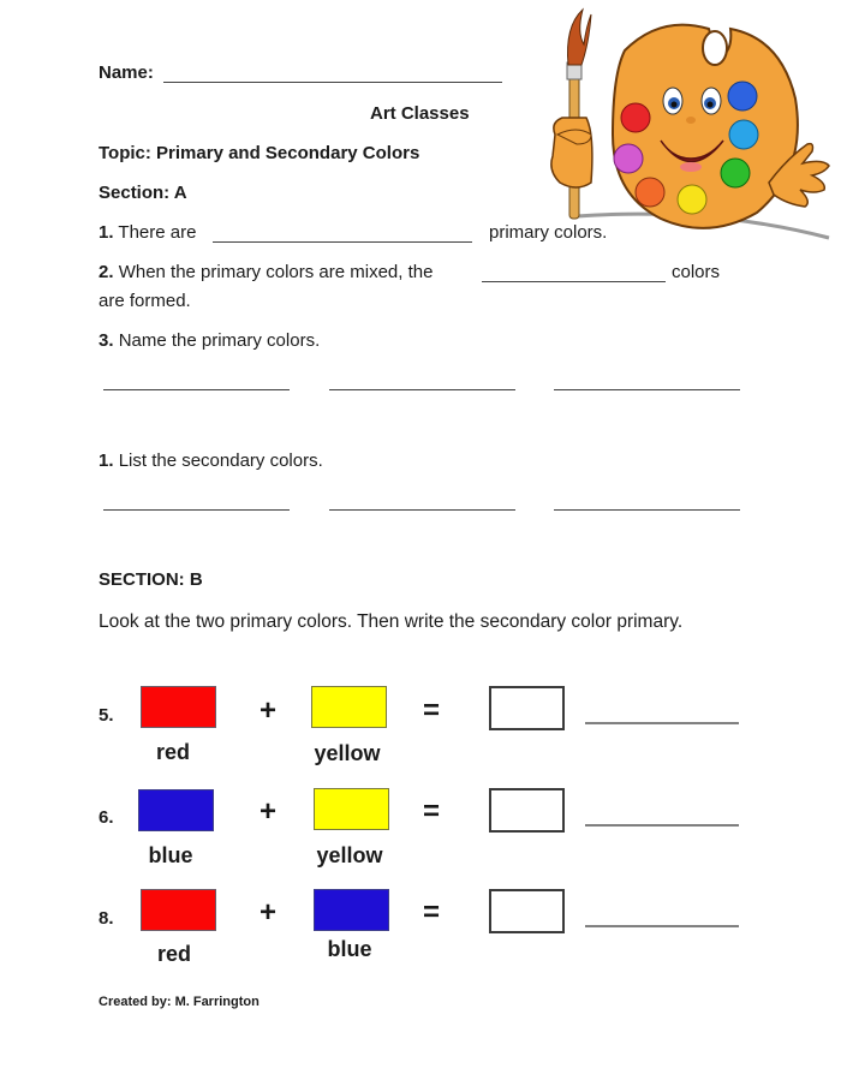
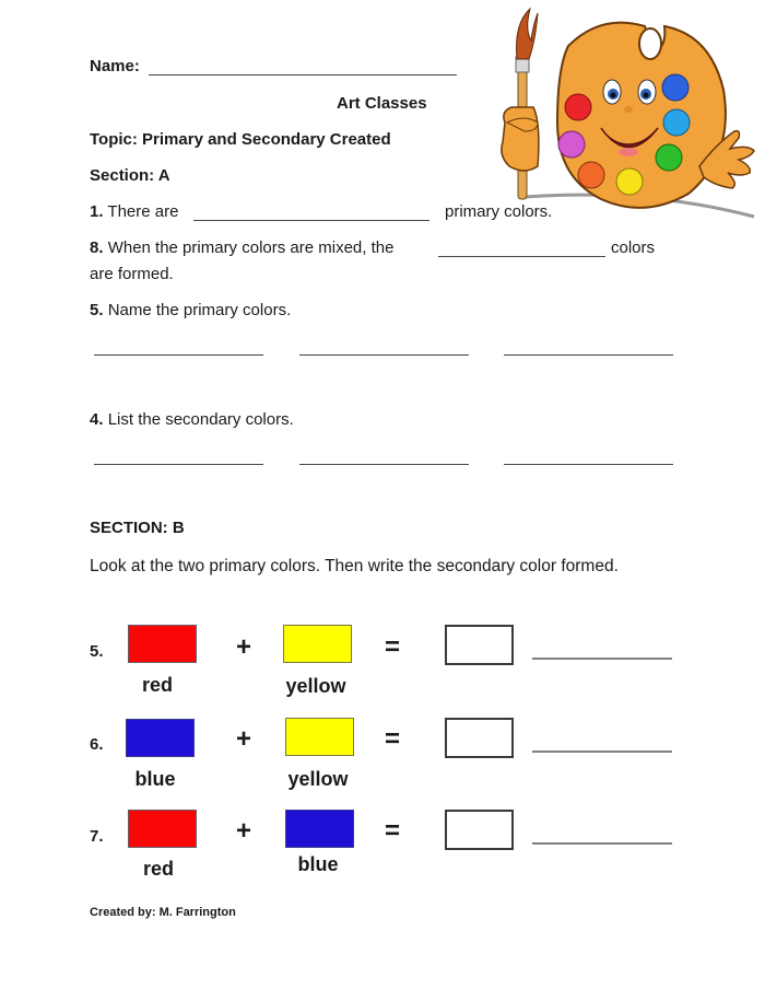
  Name:
  Art Classes
- Topic: Primary and Secondary Colors
+ Topic: Primary and Secondary Created
  Section: A
  1. There are
  primary colors.
- 2. When the primary colors are mixed, the
+ 8. When the primary colors are mixed, the
  colors
  are formed.
- 3. Name the primary colors.
+ 5. Name the primary colors.
- 1. List the secondary colors.
+ 4. List the secondary colors.
  SECTION: B
- Look at the two primary colors. Then write the secondary color primary.
+ Look at the two primary colors. Then write the secondary color formed.
  5.
  red
  +
  yellow
  =
  6.
  blue
  +
  yellow
  =
- 8.
+ 7.
  red
  +
  blue
  =
  Created by: M. Farrington
